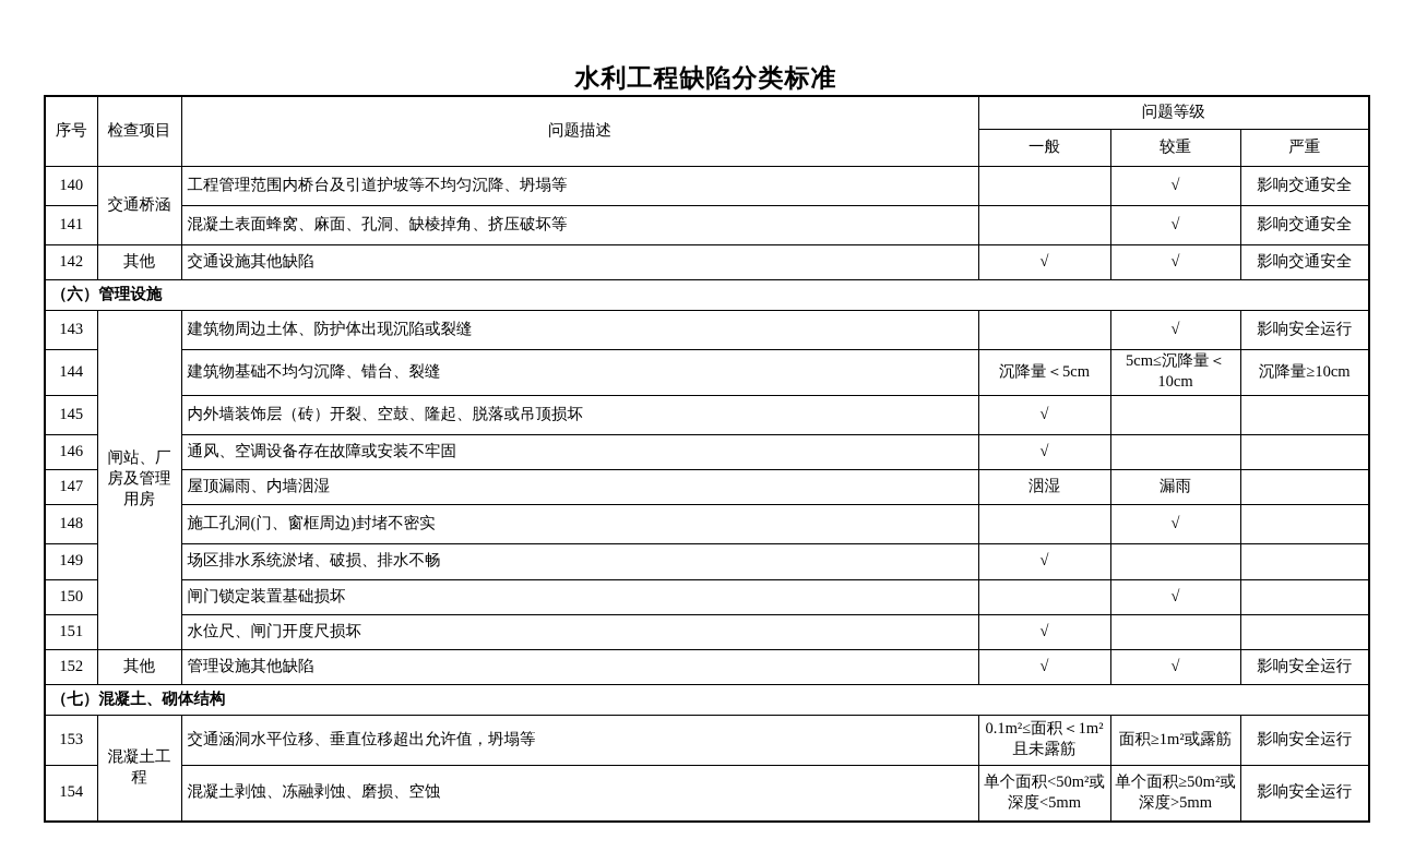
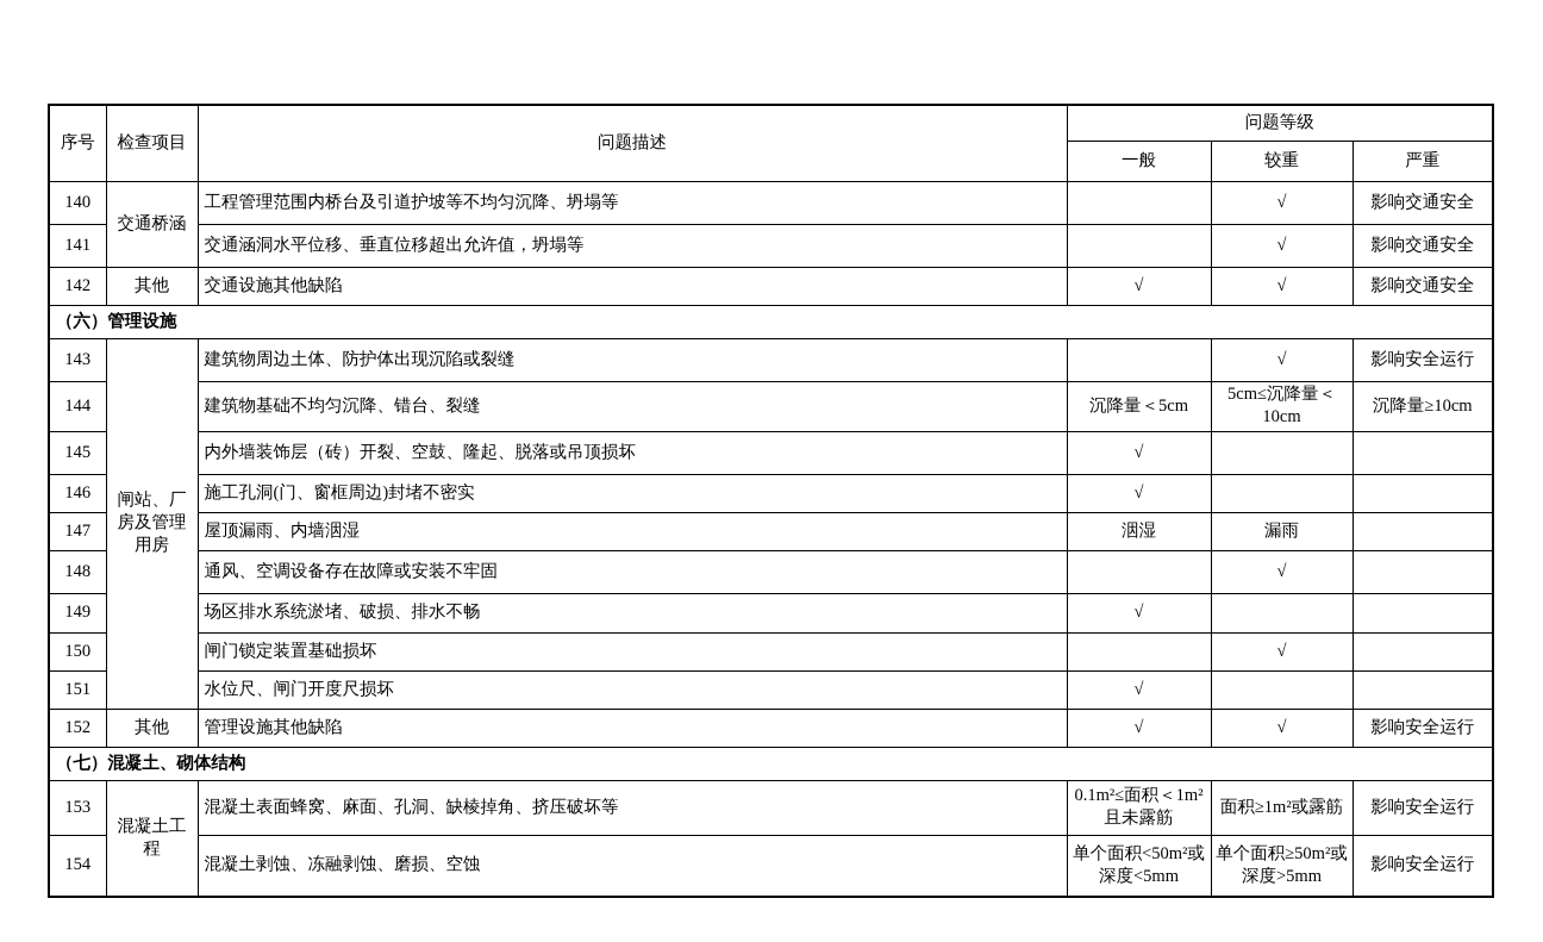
- 水利工程缺陷分类标准
  序号	检查项目	问题描述	问题等级
  一般	较重	严重
  140	交通桥涵	工程管理范围内桥台及引道护坡等不均匀沉降、坍塌等		√	影响交通安全
- 141	混凝土表面蜂窝、麻面、孔洞、缺棱掉角、挤压破坏等		√	影响交通安全
+ 141	交通涵洞水平位移、垂直位移超出允许值，坍塌等		√	影响交通安全
  142	其他	交通设施其他缺陷	√	√	影响交通安全
  （六）管理设施
  143	闸站、厂房及管理用房	建筑物周边土体、防护体出现沉陷或裂缝		√	影响安全运行
  144	建筑物基础不均匀沉降、错台、裂缝	沉降量＜5cm	5cm≤沉降量＜10cm	沉降量≥10cm
  145	内外墙装饰层（砖）开裂、空鼓、隆起、脱落或吊顶损坏	√
- 146	通风、空调设备存在故障或安装不牢固	√
+ 146	施工孔洞(门、窗框周边)封堵不密实	√
  147	屋顶漏雨、内墙洇湿	洇湿	漏雨
- 148	施工孔洞(门、窗框周边)封堵不密实		√
+ 148	通风、空调设备存在故障或安装不牢固		√
  149	场区排水系统淤堵、破损、排水不畅	√
  150	闸门锁定装置基础损坏		√
  151	水位尺、闸门开度尺损坏	√
  152	其他	管理设施其他缺陷	√	√	影响安全运行
  （七）混凝土、砌体结构
- 153	混凝土工程	交通涵洞水平位移、垂直位移超出允许值，坍塌等	0.1m²≤面积＜1m²且未露筋	面积≥1m²或露筋	影响安全运行
+ 153	混凝土工程	混凝土表面蜂窝、麻面、孔洞、缺棱掉角、挤压破坏等	0.1m²≤面积＜1m²且未露筋	面积≥1m²或露筋	影响安全运行
  154	混凝土剥蚀、冻融剥蚀、磨损、空蚀	单个面积<50m²或深度<5mm	单个面积≥50m²或深度>5mm	影响安全运行
